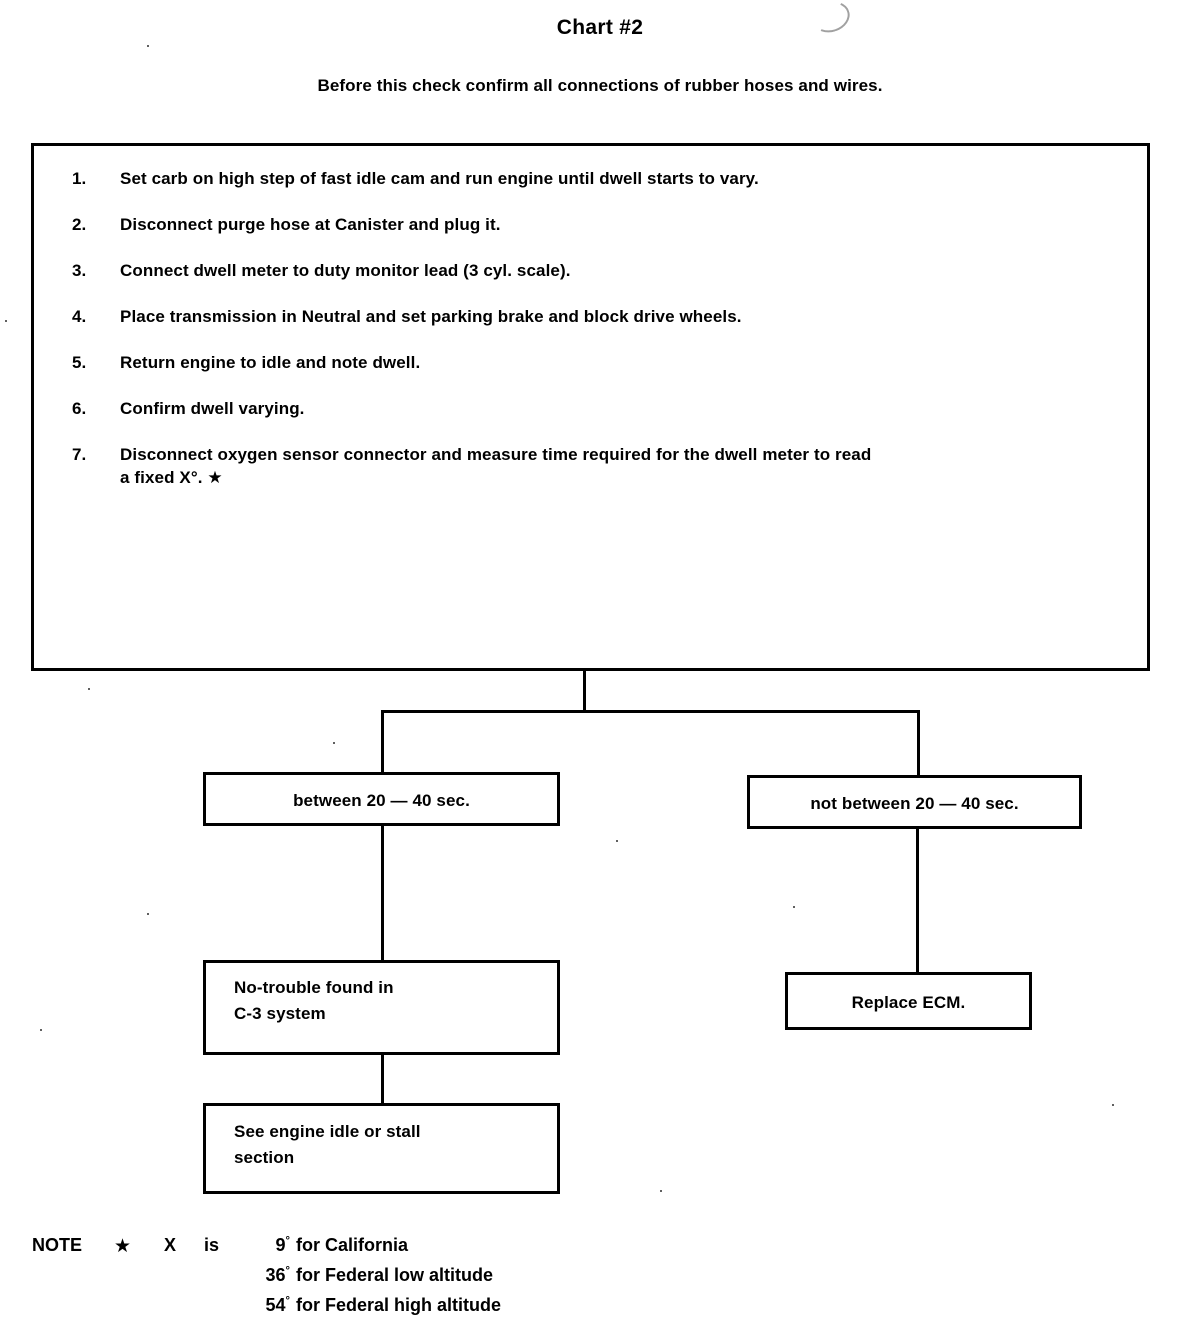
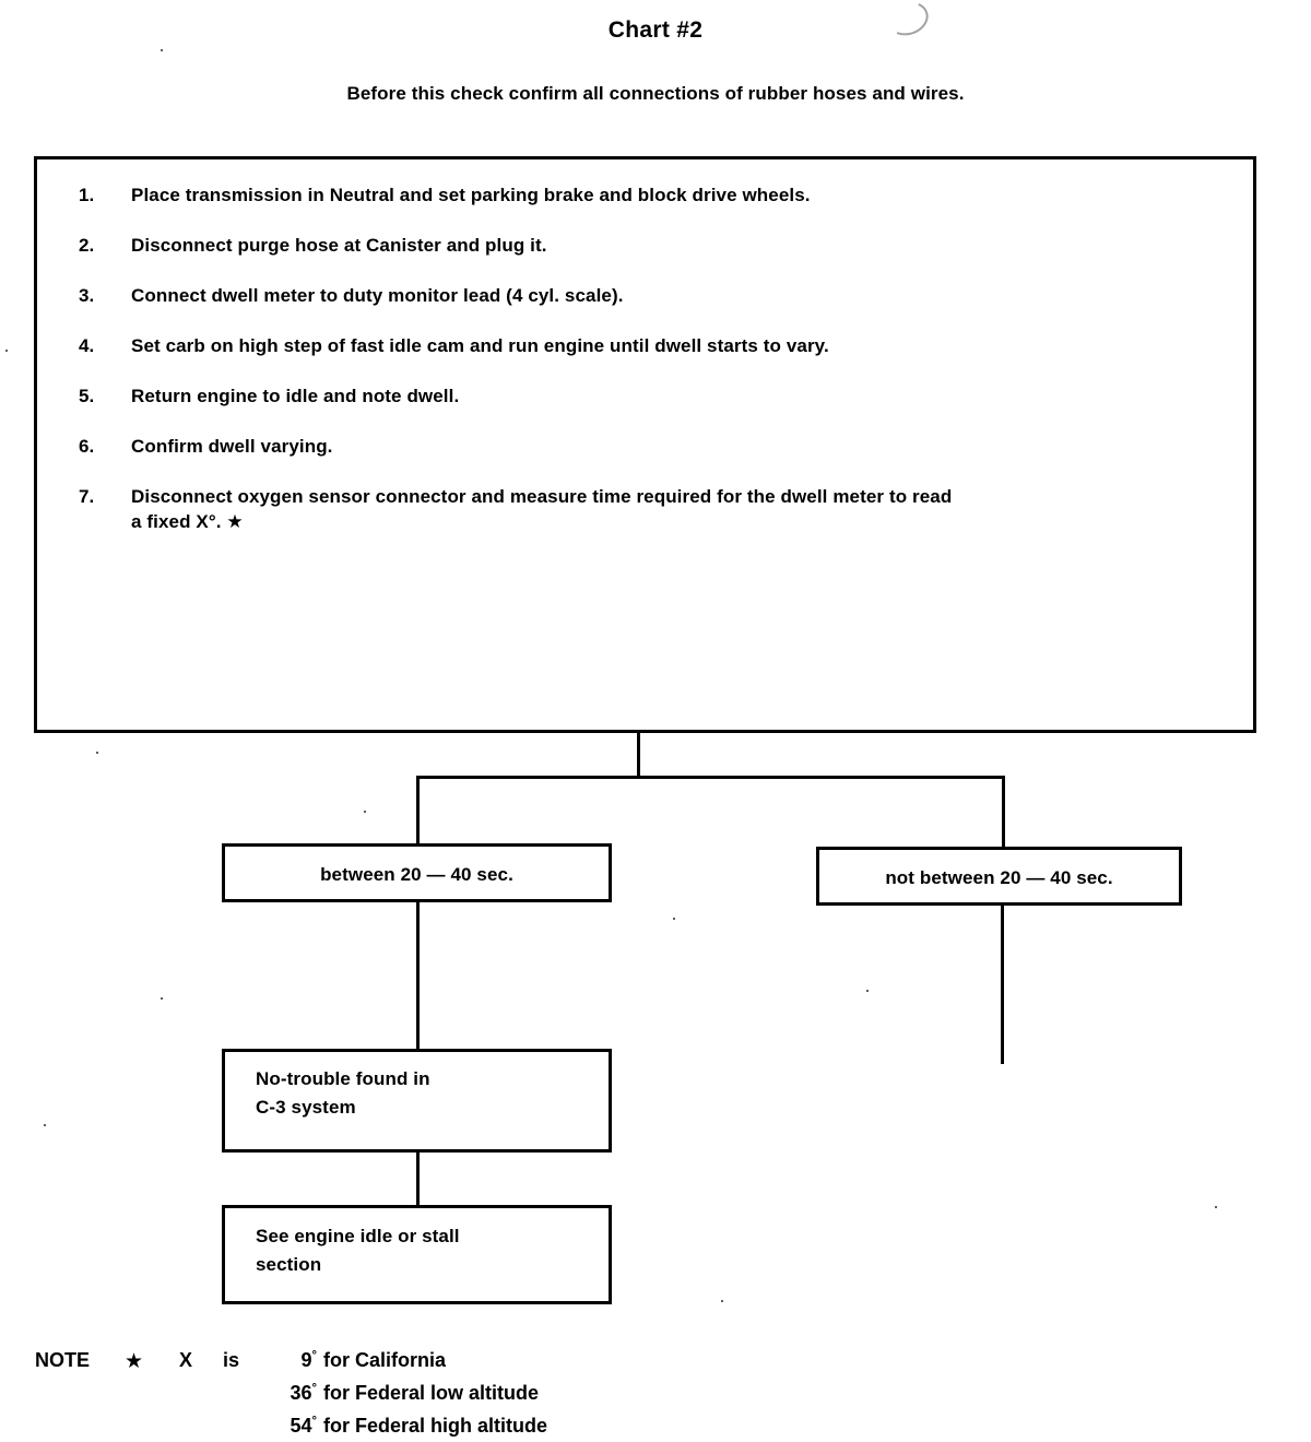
  Chart #2
  Before this check confirm all connections of rubber hoses and wires.
  1.
- Set carb on high step of fast idle cam and run engine until dwell starts to vary.
+ Place transmission in Neutral and set parking brake and block drive wheels.
  2.
  Disconnect purge hose at Canister and plug it.
  3.
- Connect dwell meter to duty monitor lead (3 cyl. scale).
+ Connect dwell meter to duty monitor lead (4 cyl. scale).
  4.
- Place transmission in Neutral and set parking brake and block drive wheels.
+ Set carb on high step of fast idle cam and run engine until dwell starts to vary.
  5.
  Return engine to idle and note dwell.
  6.
  Confirm dwell varying.
  7.
  Disconnect oxygen sensor connector and measure time required for the dwell meter to read
  a fixed X°. ★
  between 20 — 40 sec.
  not between 20 — 40 sec.
  No-trouble found in
  C-3 system
- Replace ECM.
  See engine idle or stall
  section
  NOTE
  ★
  X
  is
  9°
  for California
  36°
  for Federal low altitude
  54°
  for Federal high altitude
